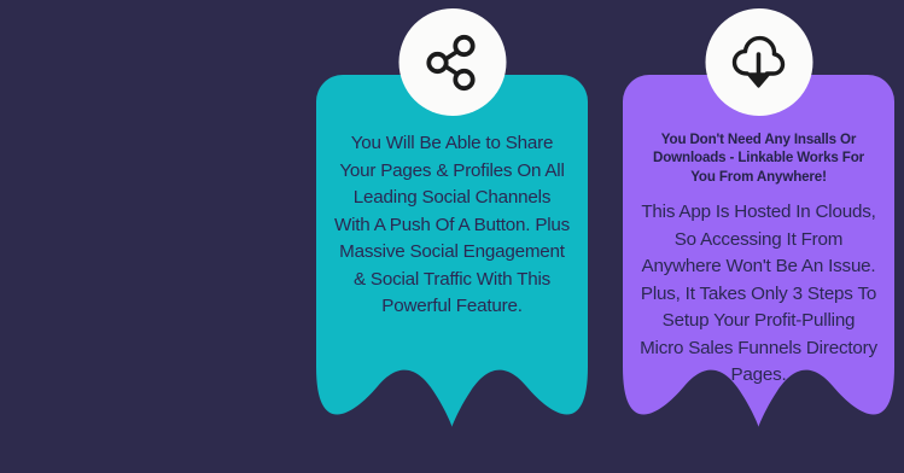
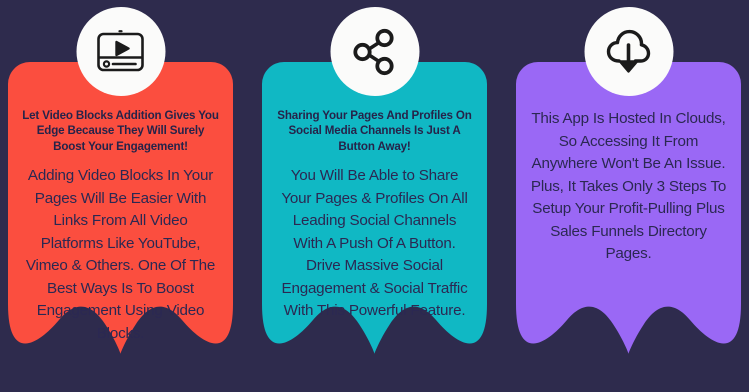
+ Let Video Blocks Addition Gives You Edge Because They Will Surely Boost Your Engagement!
+ Adding Video Blocks In Your Pages Will Be Easier With Links From All Video Platforms Like YouTube, Vimeo & Others. One Of The Best Ways Is To Boost Engagement Using Video Blocks.
+ Sharing Your Pages And Profiles On Social Media Channels Is Just A Button Away!
- You Will Be Able to Share Your Pages & Profiles On All Leading Social Channels With A Push Of A Button. Plus Massive Social Engagement & Social Traffic With This Powerful Feature.
+ You Will Be Able to Share Your Pages & Profiles On All Leading Social Channels With A Push Of A Button. Drive Massive Social Engagement & Social Traffic With This Powerful Feature.
- You Don't Need Any Insalls Or Downloads - Linkable Works For You From Anywhere!
- This App Is Hosted In Clouds, So Accessing It From Anywhere Won't Be An Issue. Plus, It Takes Only 3 Steps To Setup Your Profit-Pulling Micro Sales Funnels Directory Pages.
+ This App Is Hosted In Clouds, So Accessing It From Anywhere Won't Be An Issue. Plus, It Takes Only 3 Steps To Setup Your Profit-Pulling Plus Sales Funnels Directory Pages.
